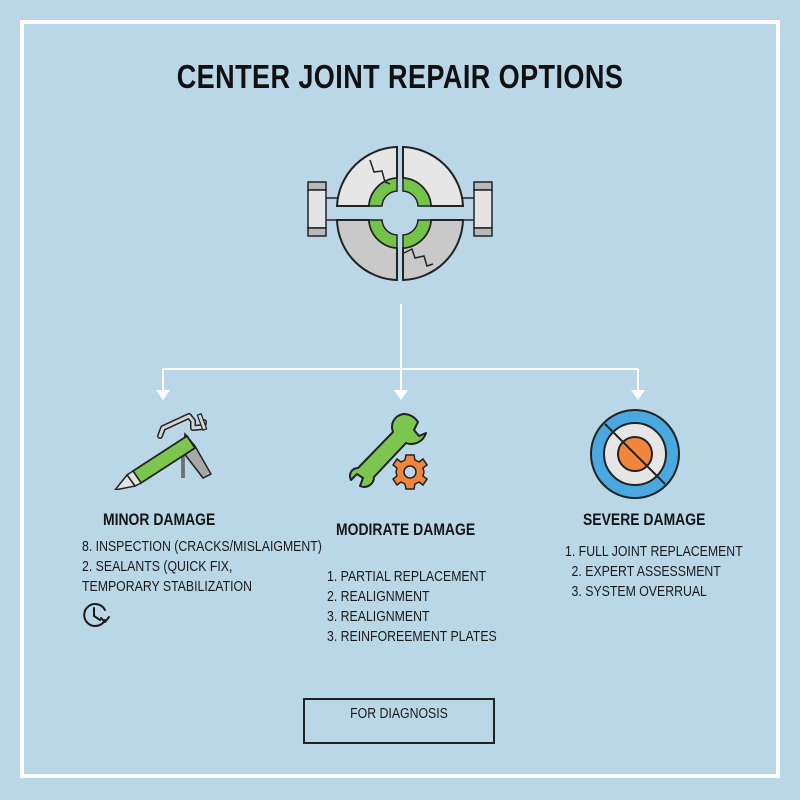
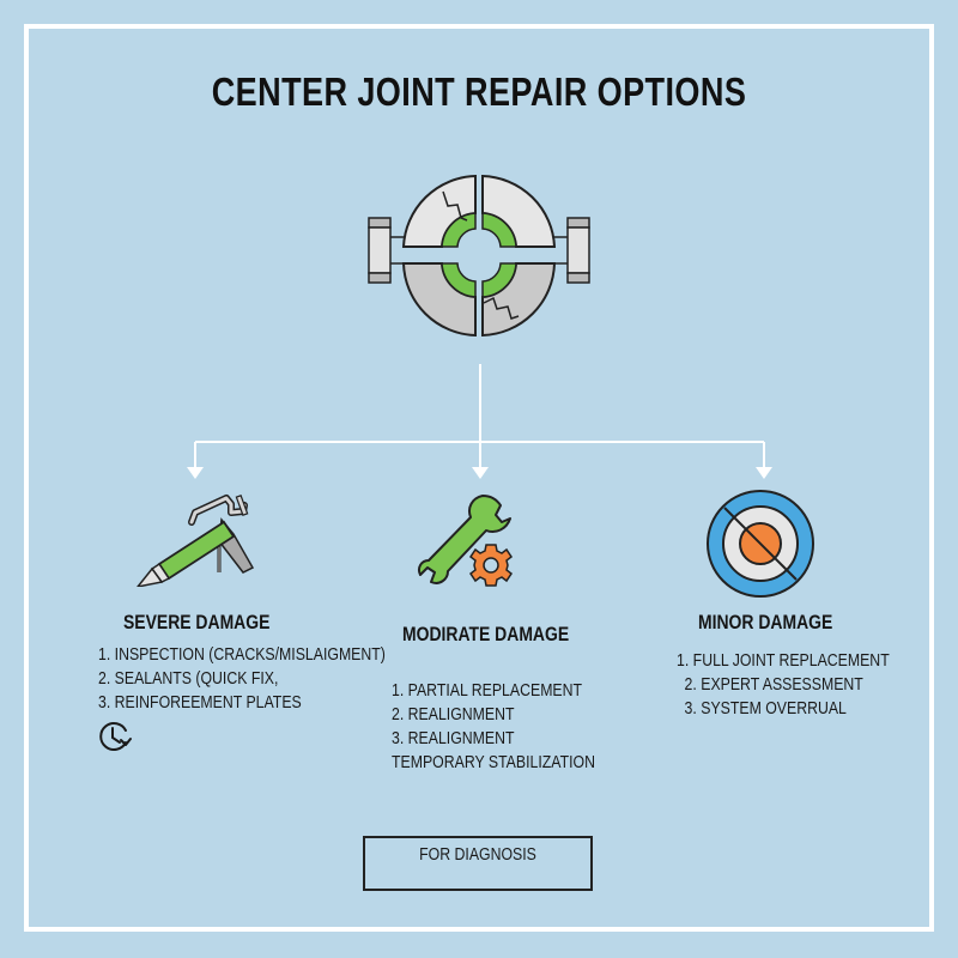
  CENTER JOINT REPAIR OPTIONS
- MINOR DAMAGE
+ SEVERE DAMAGE
- 8. INSPECTION (CRACKS/MISLAIGMENT)
+ 1. INSPECTION (CRACKS/MISLAIGMENT)
  2. SEALANTS (QUICK FIX,
- TEMPORARY STABILIZATION
+ 3. REINFOREEMENT PLATES
  MODIRATE DAMAGE
  1. PARTIAL REPLACEMENT
  2. REALIGNMENT
  3. REALIGNMENT
- 3. REINFOREEMENT PLATES
+ TEMPORARY STABILIZATION
- SEVERE DAMAGE
+ MINOR DAMAGE
  1. FULL JOINT REPLACEMENT
  2. EXPERT ASSESSMENT
  3. SYSTEM OVERRUAL
  FOR DIAGNOSIS
